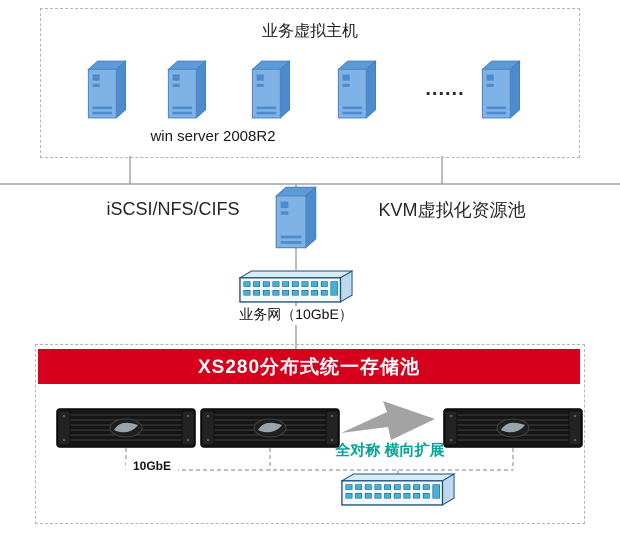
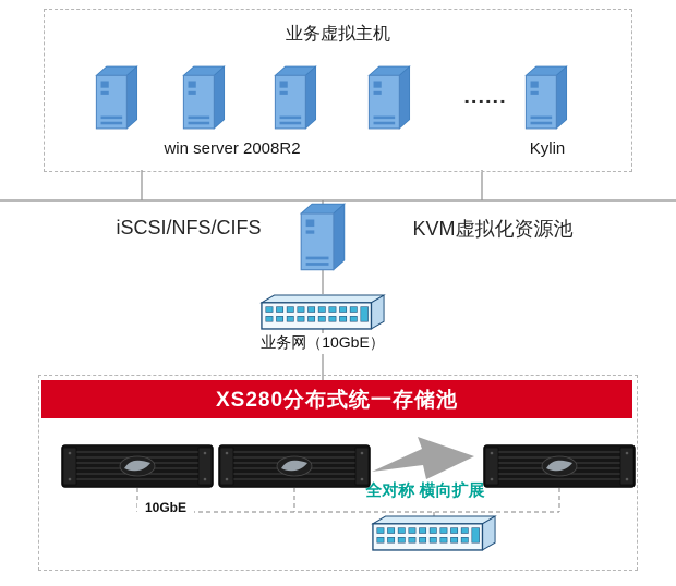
  业务虚拟主机
  ......
  win server 2008R2
+ Kylin
  iSCSI/NFS/CIFS
  KVM虚拟化资源池
  业务网（10GbE）
  XS280分布式统一存储池
  全对称 横向扩展
  10GbE
